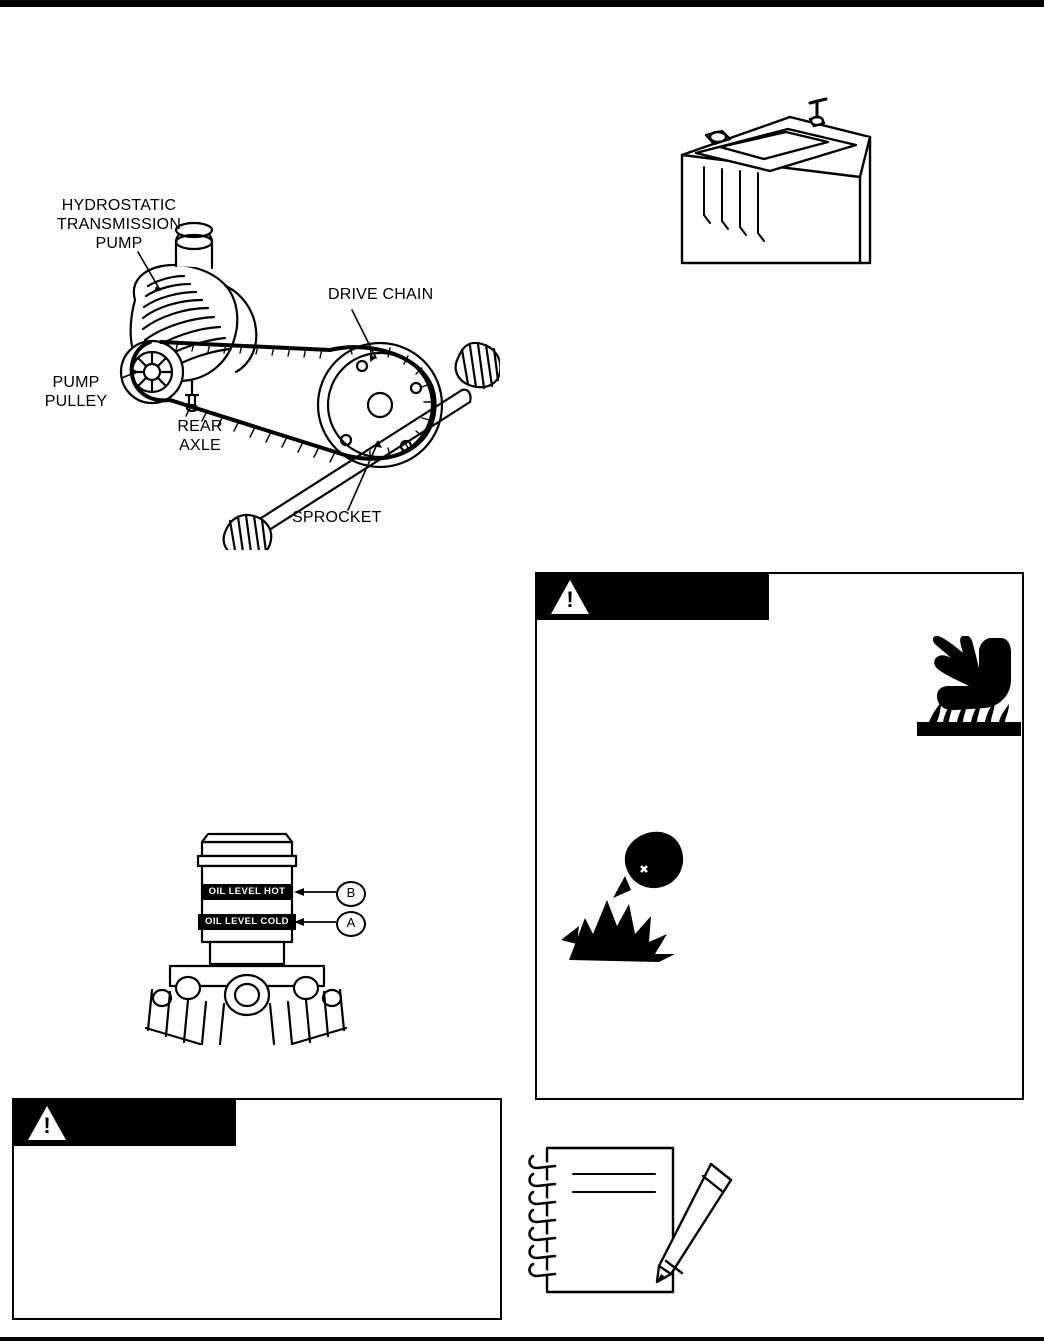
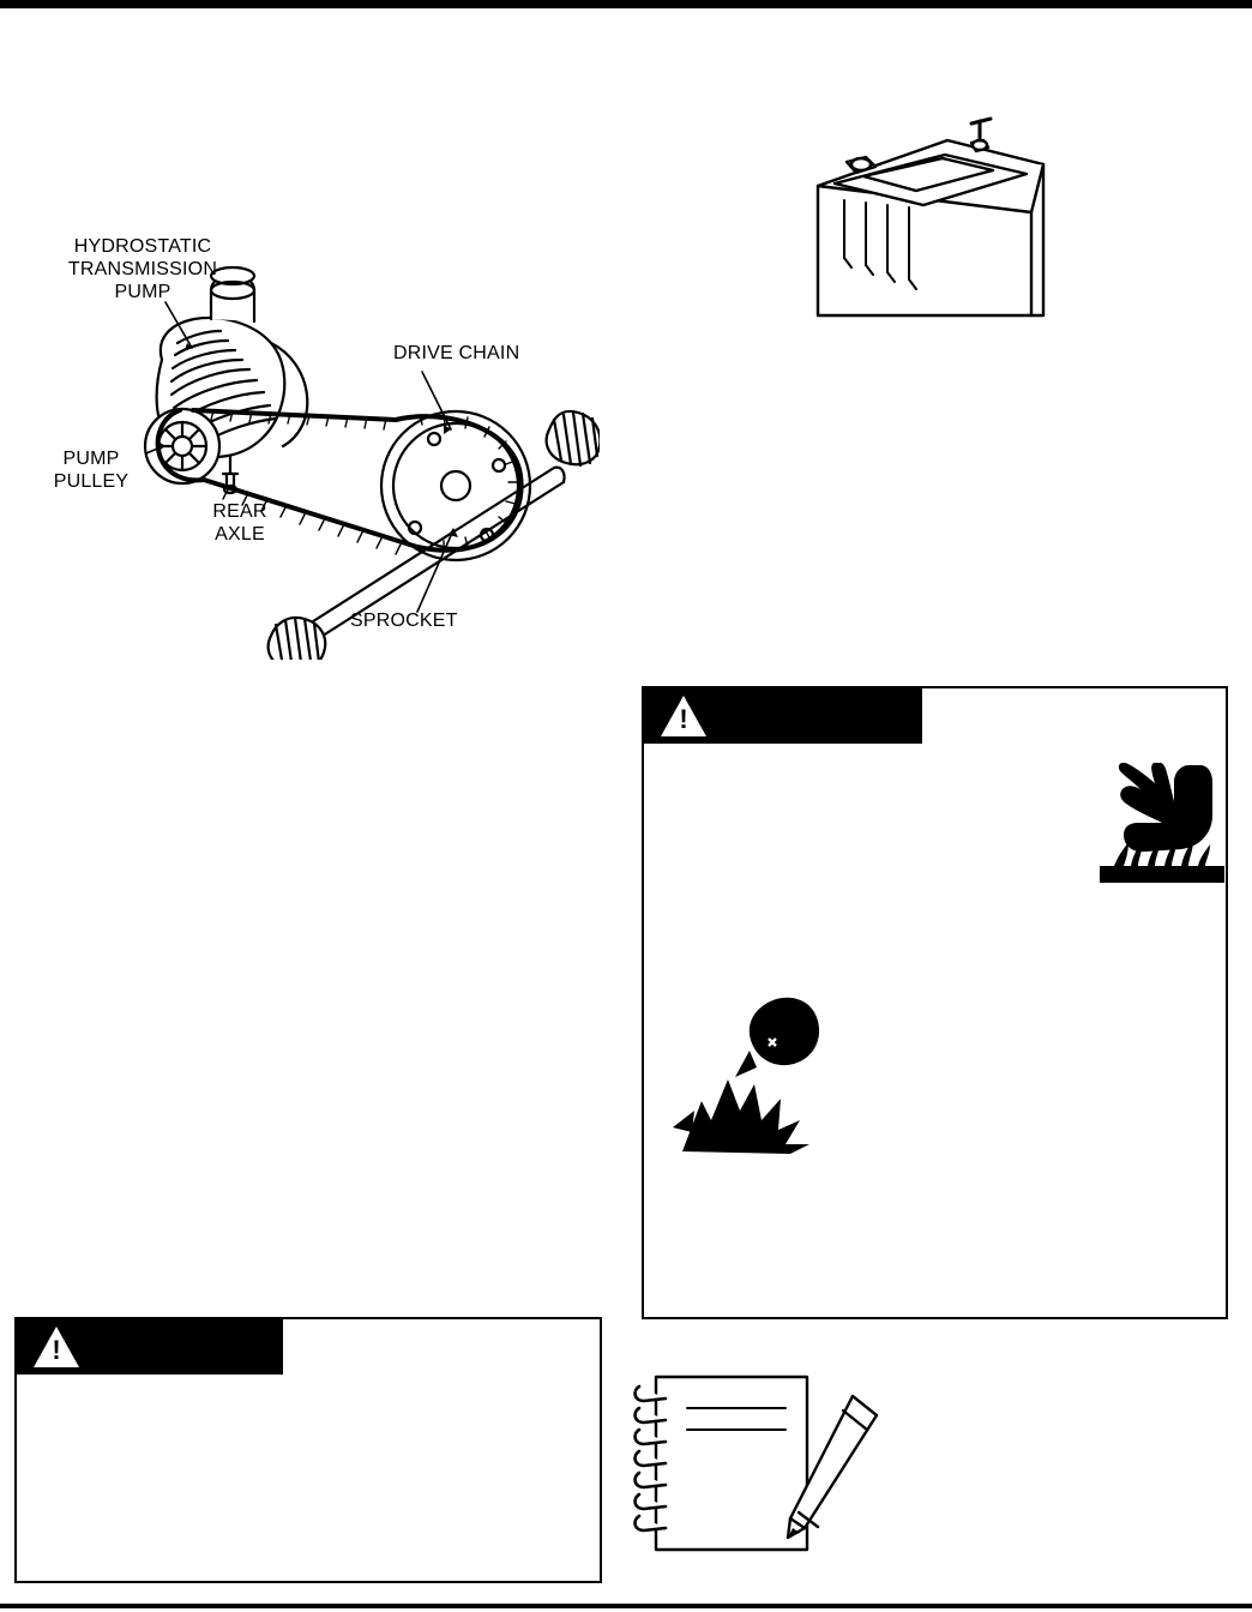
  HYDROSTATIC
  TRANSMISSION
  PUMP
  DRIVE CHAIN
  PUMP
  PULLEY
  REAR
  AXLE
  SPROCKET
- OIL LEVEL HOT
- OIL LEVEL COLD
- B
- A
